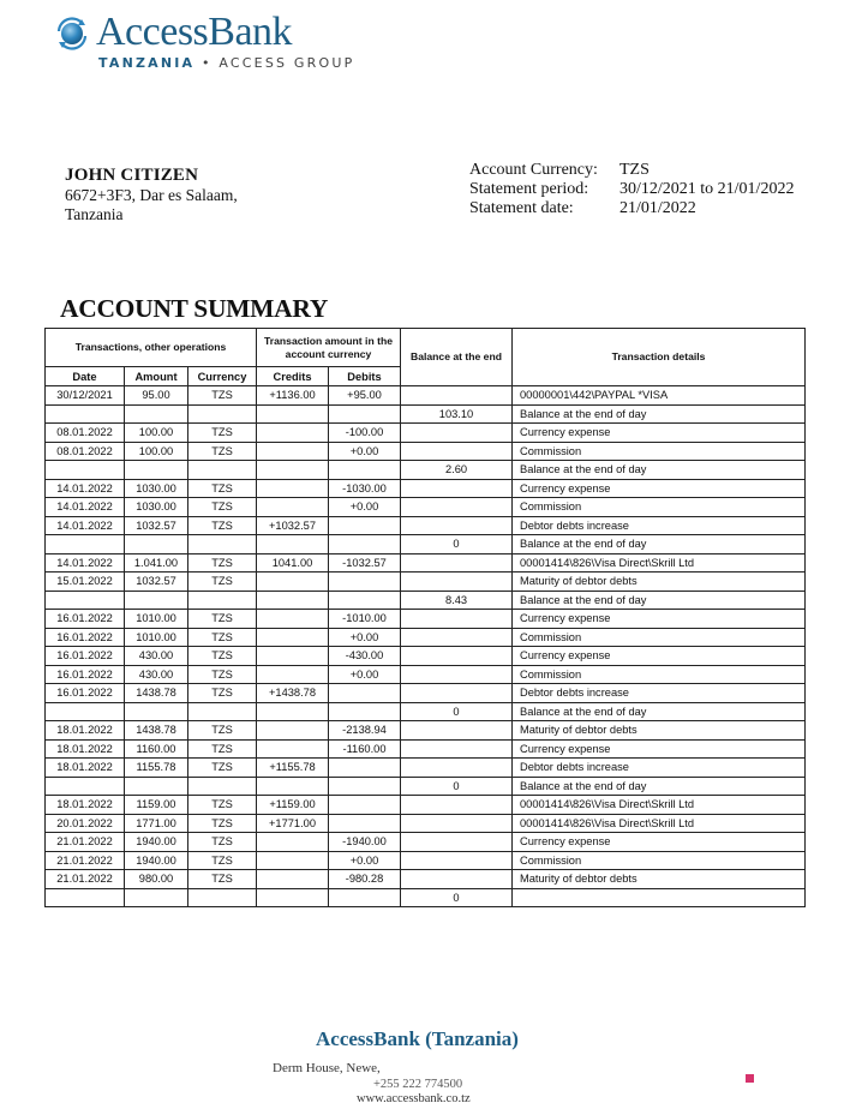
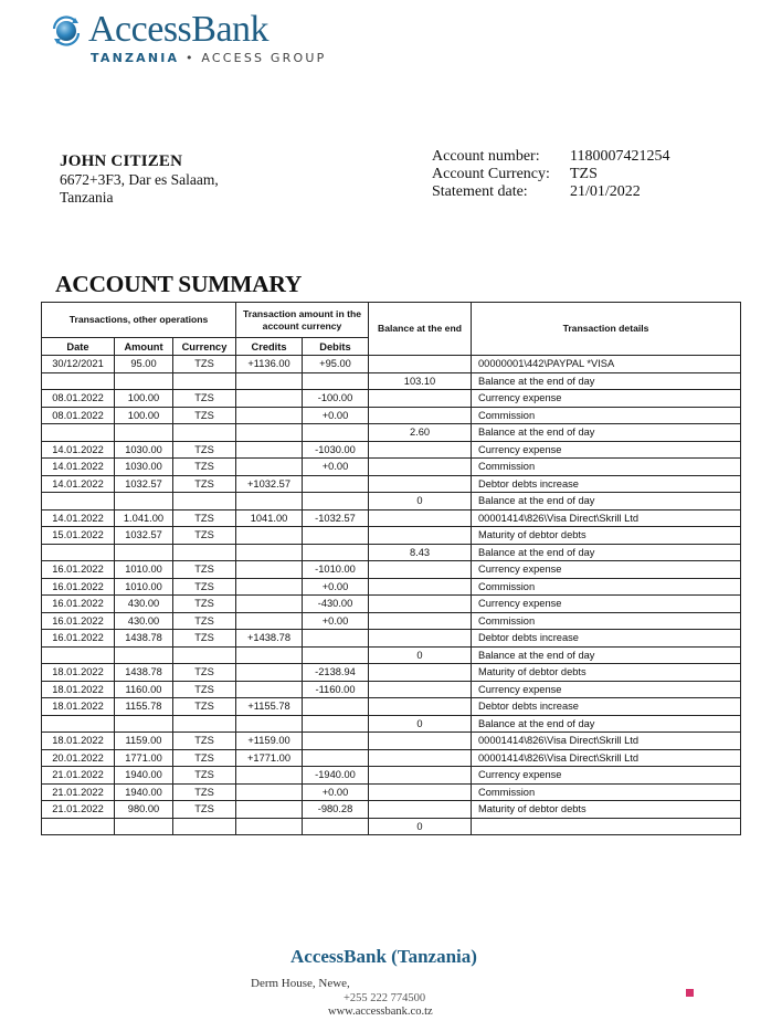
  AccessBank
  TANZANIA • ACCESS GROUP
  JOHN CITIZEN
  6672+3F3, Dar es Salaam,
  Tanzania
+ Account number:
+ 1180007421254
  Account Currency:
  TZS
- Statement period:
- 30/12/2021 to 21/01/2022
  Statement date:
  21/01/2022
  ACCOUNT SUMMARY
  Transactions, other operations	Transaction amount in the account currency	Balance at the end	Transaction details
  Date	Amount	Currency	Credits	Debits
  30/12/2021	95.00	TZS	+1136.00	+95.00		00000001\442\PAYPAL *VISA
  					103.10	Balance at the end of day
  08.01.2022	100.00	TZS		-100.00		Currency expense
  08.01.2022	100.00	TZS		+0.00		Commission
  					2.60	Balance at the end of day
  14.01.2022	1030.00	TZS		-1030.00		Currency expense
  14.01.2022	1030.00	TZS		+0.00		Commission
  14.01.2022	1032.57	TZS	+1032.57			Debtor debts increase
  					0	Balance at the end of day
  14.01.2022	1.041.00	TZS	1041.00	-1032.57		00001414\826\Visa Direct\Skrill Ltd
  15.01.2022	1032.57	TZS				Maturity of debtor debts
  					8.43	Balance at the end of day
  16.01.2022	1010.00	TZS		-1010.00		Currency expense
  16.01.2022	1010.00	TZS		+0.00		Commission
  16.01.2022	430.00	TZS		-430.00		Currency expense
  16.01.2022	430.00	TZS		+0.00		Commission
  16.01.2022	1438.78	TZS	+1438.78			Debtor debts increase
  					0	Balance at the end of day
  18.01.2022	1438.78	TZS		-2138.94		Maturity of debtor debts
  18.01.2022	1160.00	TZS		-1160.00		Currency expense
  18.01.2022	1155.78	TZS	+1155.78			Debtor debts increase
  					0	Balance at the end of day
  18.01.2022	1159.00	TZS	+1159.00			00001414\826\Visa Direct\Skrill Ltd
  20.01.2022	1771.00	TZS	+1771.00			00001414\826\Visa Direct\Skrill Ltd
  21.01.2022	1940.00	TZS		-1940.00		Currency expense
  21.01.2022	1940.00	TZS		+0.00		Commission
  21.01.2022	980.00	TZS		-980.28		Maturity of debtor debts
  					0
  AccessBank (Tanzania)
  Derm House, Newe,
  +255 222 774500
  www.accessbank.co.tz
